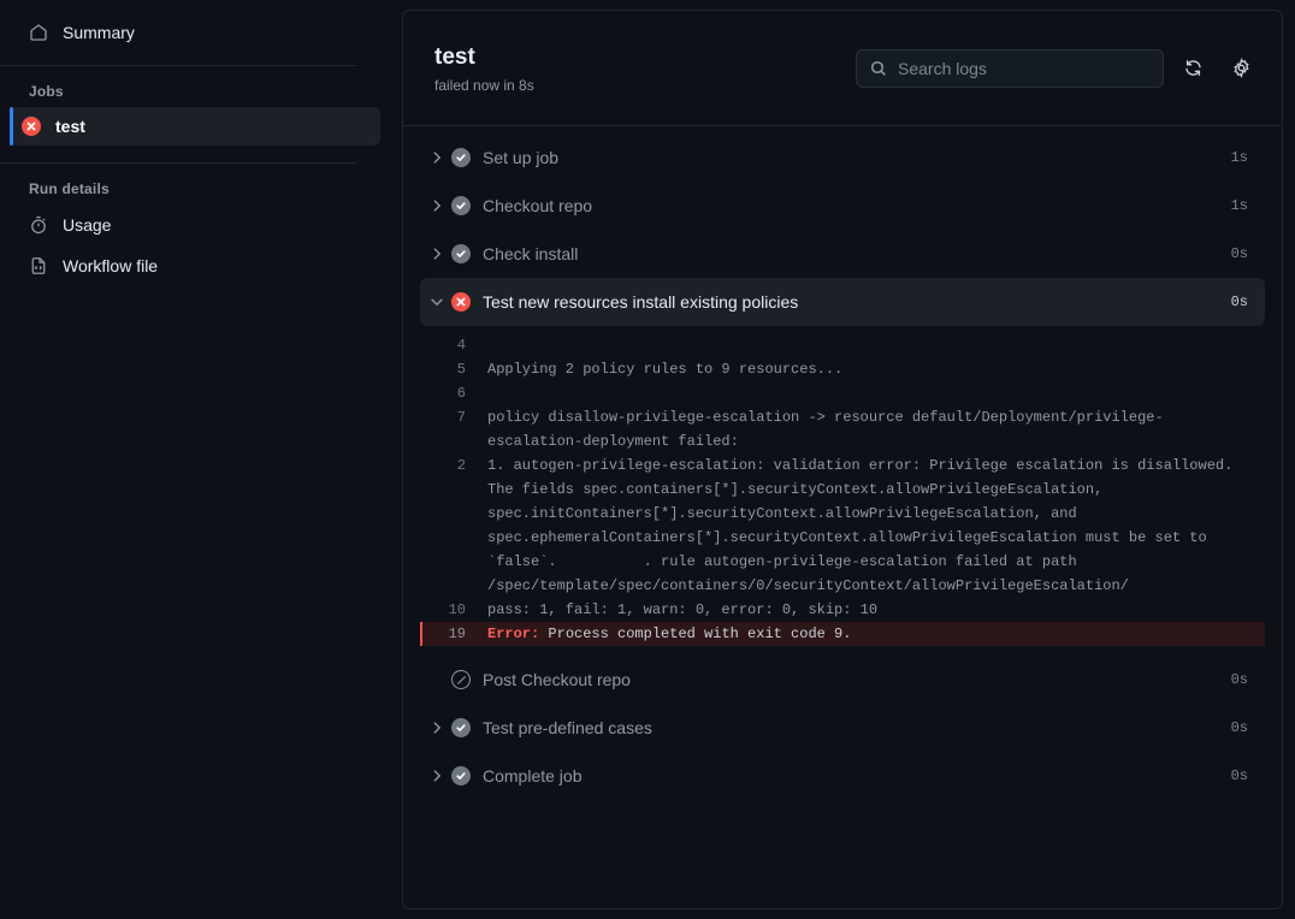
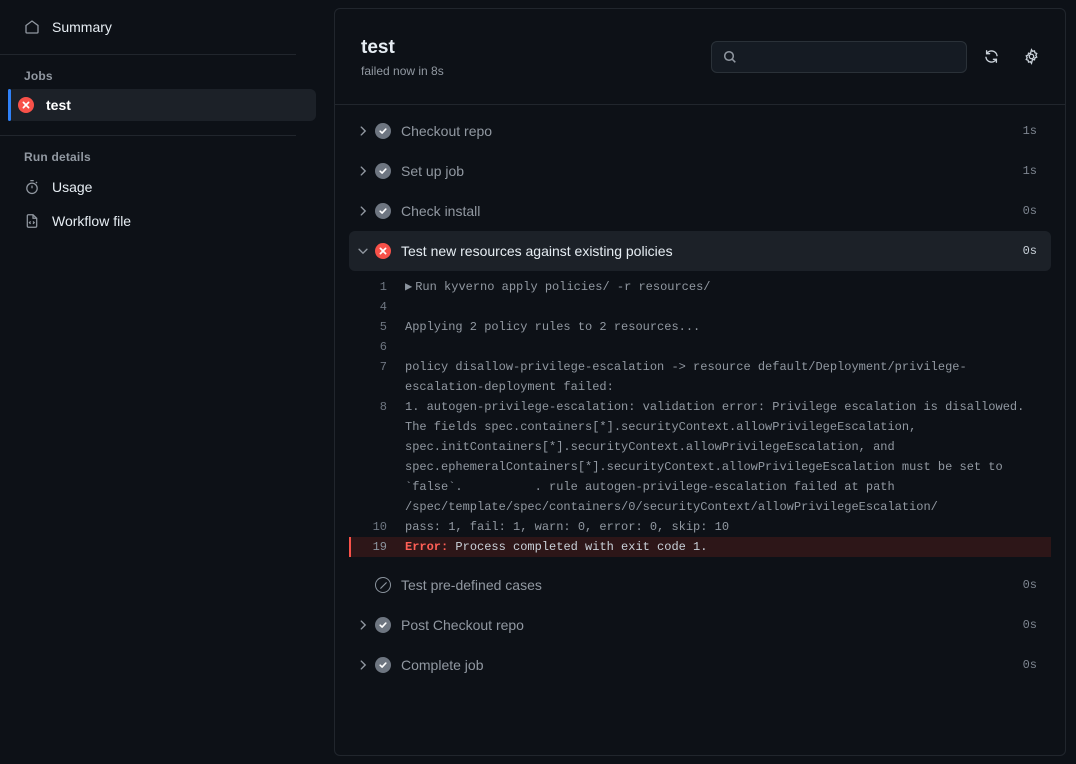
  Summary
  Jobs
  test
  Run details
  Usage
  Workflow file
  test
  failed now in 8s
- Search logs
- Set up job
+ Checkout repo
  1s
- Checkout repo
+ Set up job
  1s
  Check install
  0s
- Test new resources install existing policies
+ Test new resources against existing policies
  0s
+ 1
+ ▶ Run kyverno apply policies/ -r resources/
  4
  5
- Applying 2 policy rules to 9 resources...
+ Applying 2 policy rules to 2 resources...
  6
  7
  policy disallow-privilege-escalation -> resource default/Deployment/privilege-escalation-deployment failed:
- 2
+ 8
  1. autogen-privilege-escalation: validation error: Privilege escalation is disallowed. The fields spec.containers[*].securityContext.allowPrivilegeEscalation, spec.initContainers[*].securityContext.allowPrivilegeEscalation, and spec.ephemeralContainers[*].securityContext.allowPrivilegeEscalation must be set to `false`. . rule autogen-privilege-escalation failed at path /spec/template/spec/containers/0/securityContext/allowPrivilegeEscalation/
  10
  pass: 1, fail: 1, warn: 0, error: 0, skip: 10
  19
- Error: Process completed with exit code 9.
+ Error: Process completed with exit code 1.
- Post Checkout repo
+ Test pre-defined cases
  0s
- Test pre-defined cases
+ Post Checkout repo
  0s
  Complete job
  0s
